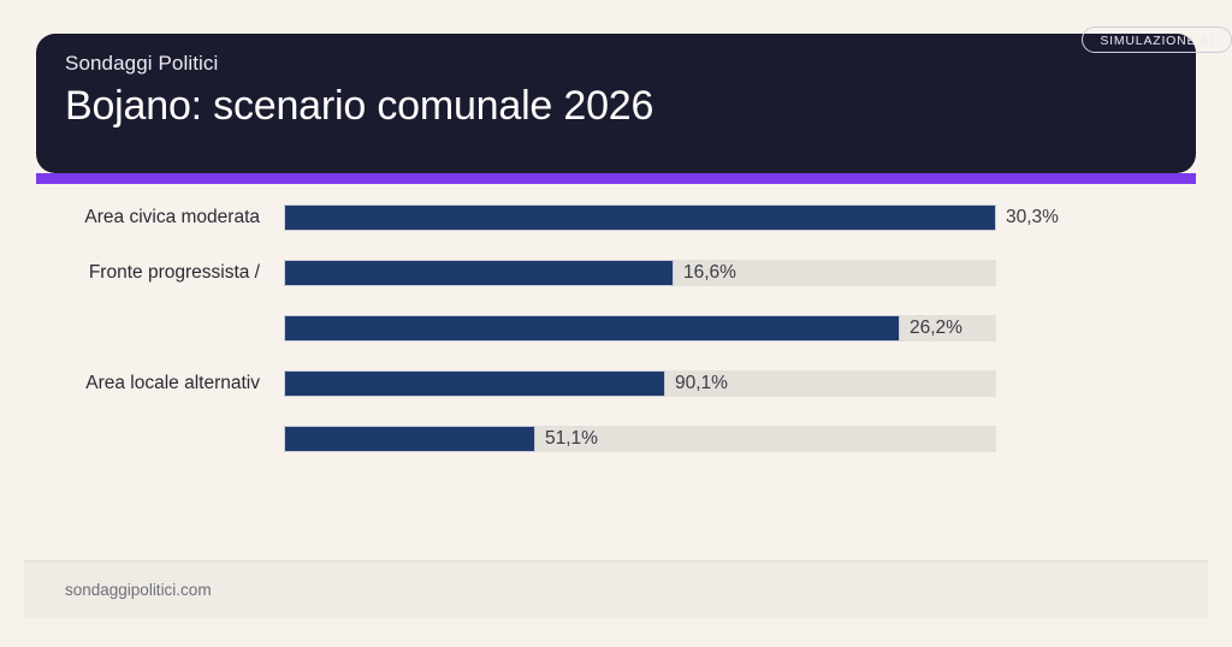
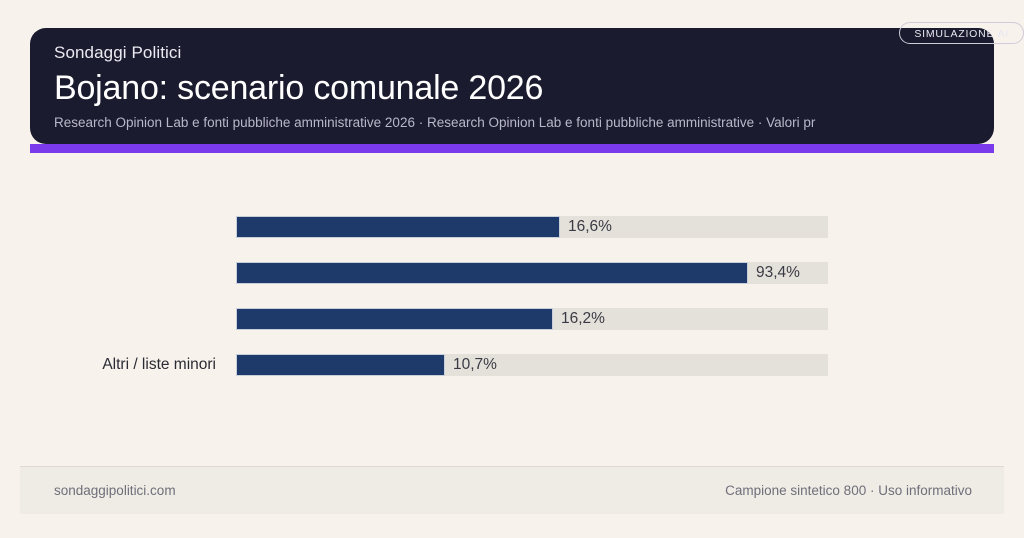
  Sondaggi Politici
  Bojano: scenario comunale 2026
+ Research Opinion Lab e fonti pubbliche amministrative 2026 · Research Opinion Lab e fonti pubbliche amministrative · Valori pr
  SIMULAZIONE AI
- Area civica moderata
- 30,3%
- Fronte progressista /
  16,6%
- 26,2%
+ 93,4%
- Area locale alternativ
- 90,1%
+ 16,2%
+ Altri / liste minori
- 51,1%
+ 10,7%
  sondaggipolitici.com
+ Campione sintetico 800 · Uso informativo
